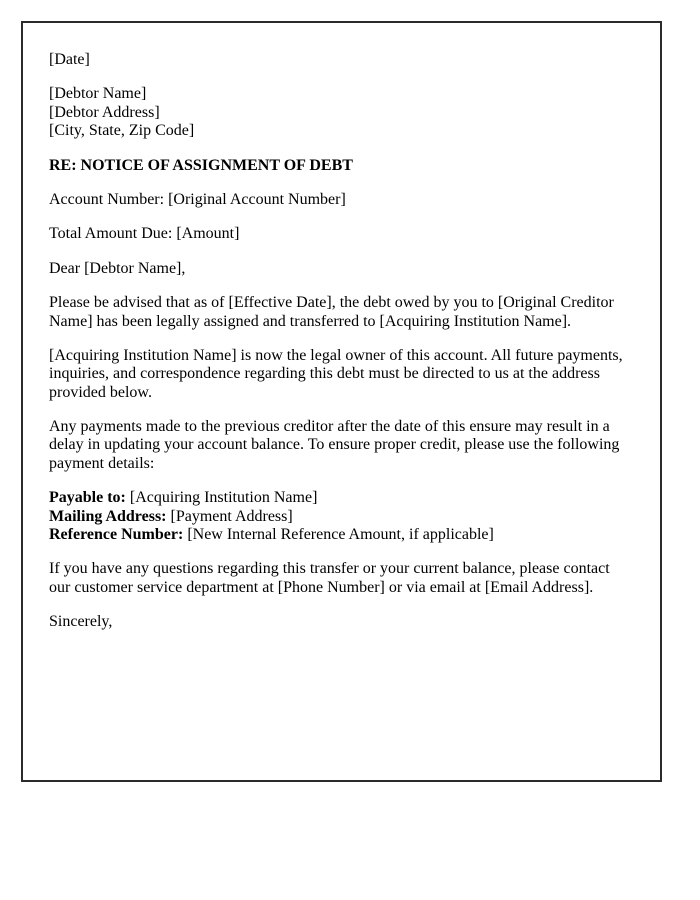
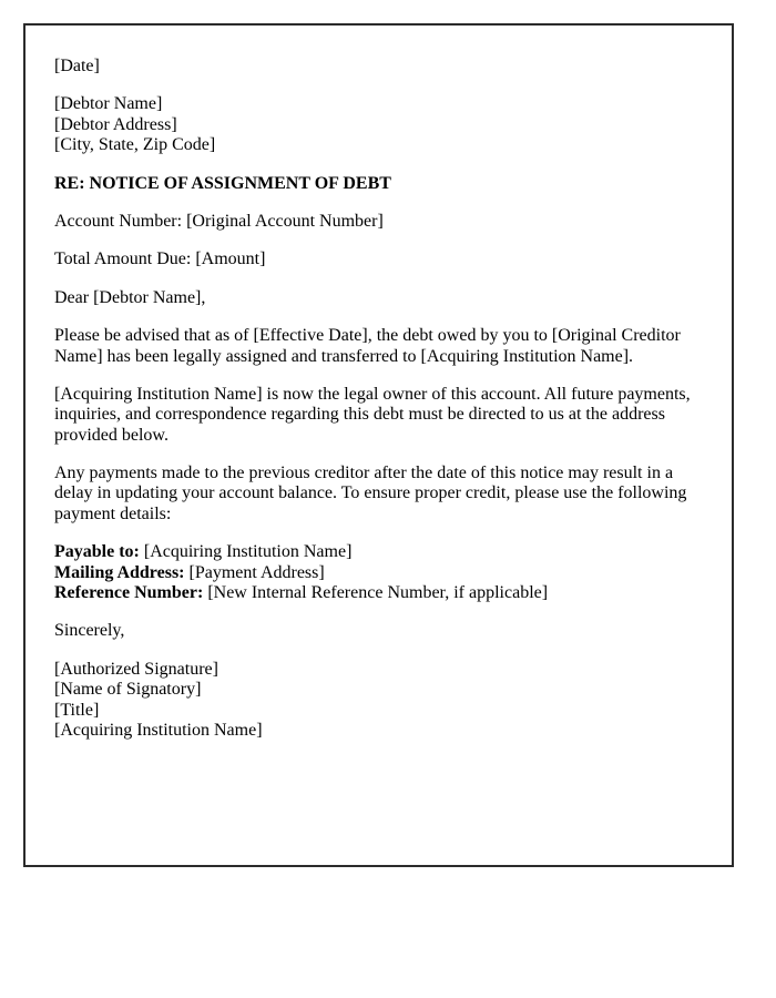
  [Date]
  [Debtor Name]
  [Debtor Address]
  [City, State, Zip Code]
  RE: NOTICE OF ASSIGNMENT OF DEBT
  Account Number: [Original Account Number]
  Total Amount Due: [Amount]
  Dear [Debtor Name],
  Please be advised that as of [Effective Date], the debt owed by you to [Original Creditor Name] has been legally assigned and transferred to [Acquiring Institution Name].
  [Acquiring Institution Name] is now the legal owner of this account. All future payments, inquiries, and correspondence regarding this debt must be directed to us at the address provided below.
- Any payments made to the previous creditor after the date of this ensure may result in a delay in updating your account balance. To ensure proper credit, please use the following payment details:
+ Any payments made to the previous creditor after the date of this notice may result in a delay in updating your account balance. To ensure proper credit, please use the following payment details:
  Payable to: [Acquiring Institution Name]
  Mailing Address: [Payment Address]
- Reference Number: [New Internal Reference Amount, if applicable]
+ Reference Number: [New Internal Reference Number, if applicable]
- If you have any questions regarding this transfer or your current balance, please contact our customer service department at [Phone Number] or via email at [Email Address].
  Sincerely,
+ [Authorized Signature]
+ [Name of Signatory]
+ [Title]
+ [Acquiring Institution Name]
